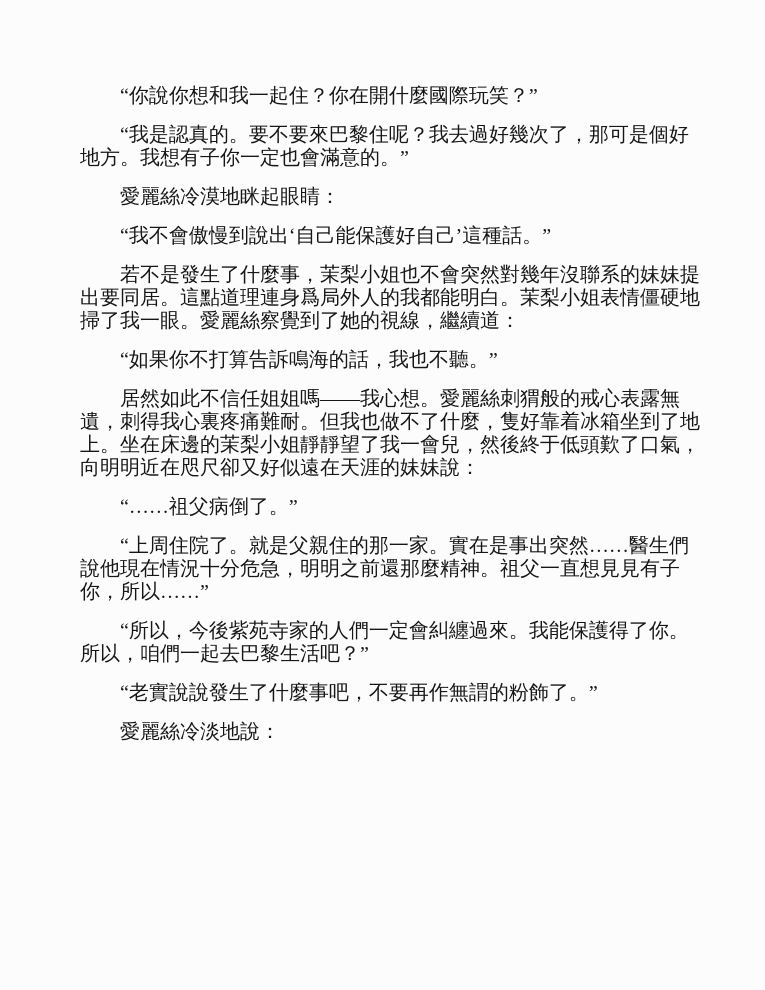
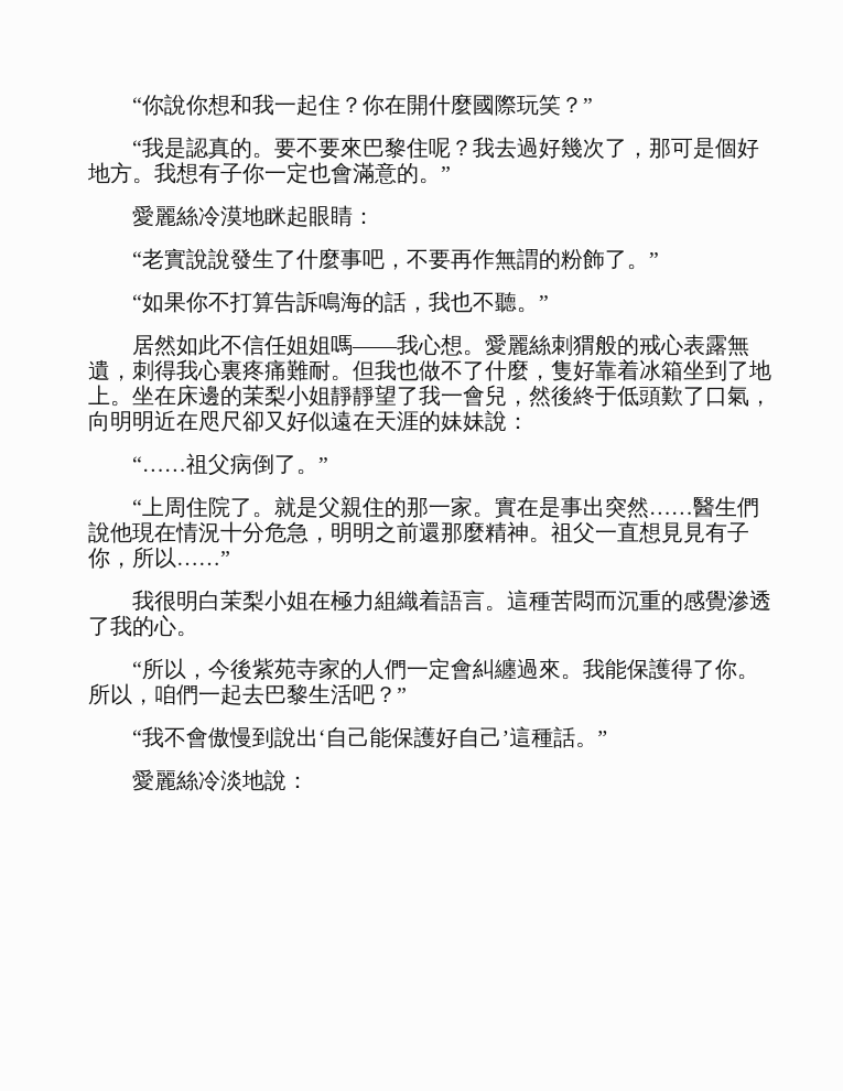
  “你說你想和我一起住？你在開什麼國際玩笑？”
  “我是認真的。要不要來巴黎住呢？我去過好幾次了，那可是個好
  地方。我想有子你一定也會滿意的。”
  愛麗絲冷漠地眯起眼睛：
- “我不會傲慢到說出‘自己能保護好自己’這種話。”
+ “老實說說發生了什麼事吧，不要再作無謂的粉飾了。”
- 若不是發生了什麼事，茉梨小姐也不會突然對幾年沒聯系的妹妹提
- 出要同居。這點道理連身爲局外人的我都能明白。茉梨小姐表情僵硬地
- 掃了我一眼。愛麗絲察覺到了她的視線，繼續道：
  “如果你不打算告訴鳴海的話，我也不聽。”
  居然如此不信任姐姐嗎——我心想。愛麗絲刺猬般的戒心表露無
  遺，刺得我心裏疼痛難耐。但我也做不了什麼，隻好靠着冰箱坐到了地
  上。坐在床邊的茉梨小姐靜靜望了我一會兒，然後終于低頭歎了口氣，
  向明明近在咫尺卻又好似遠在天涯的妹妹說：
  “……祖父病倒了。”
  “上周住院了。就是父親住的那一家。實在是事出突然……醫生們
  說他現在情況十分危急，明明之前還那麼精神。祖父一直想見見有子
  你，所以……”
+ 我很明白茉梨小姐在極力組織着語言。這種苦悶而沉重的感覺滲透
+ 了我的心。
  “所以，今後紫苑寺家的人們一定會糾纏過來。我能保護得了你。
  所以，咱們一起去巴黎生活吧？”
- “老實說說發生了什麼事吧，不要再作無謂的粉飾了。”
+ “我不會傲慢到說出‘自己能保護好自己’這種話。”
  愛麗絲冷淡地說：
